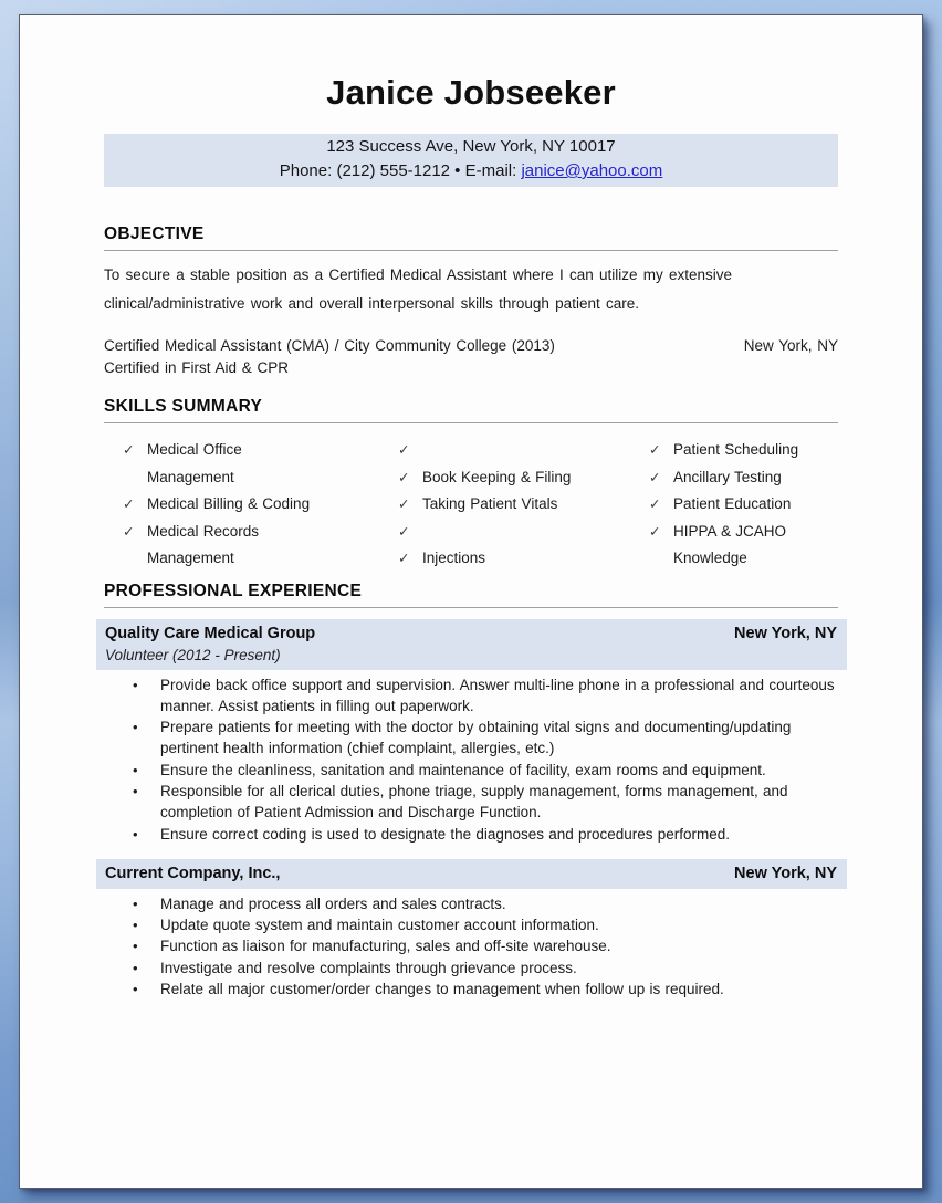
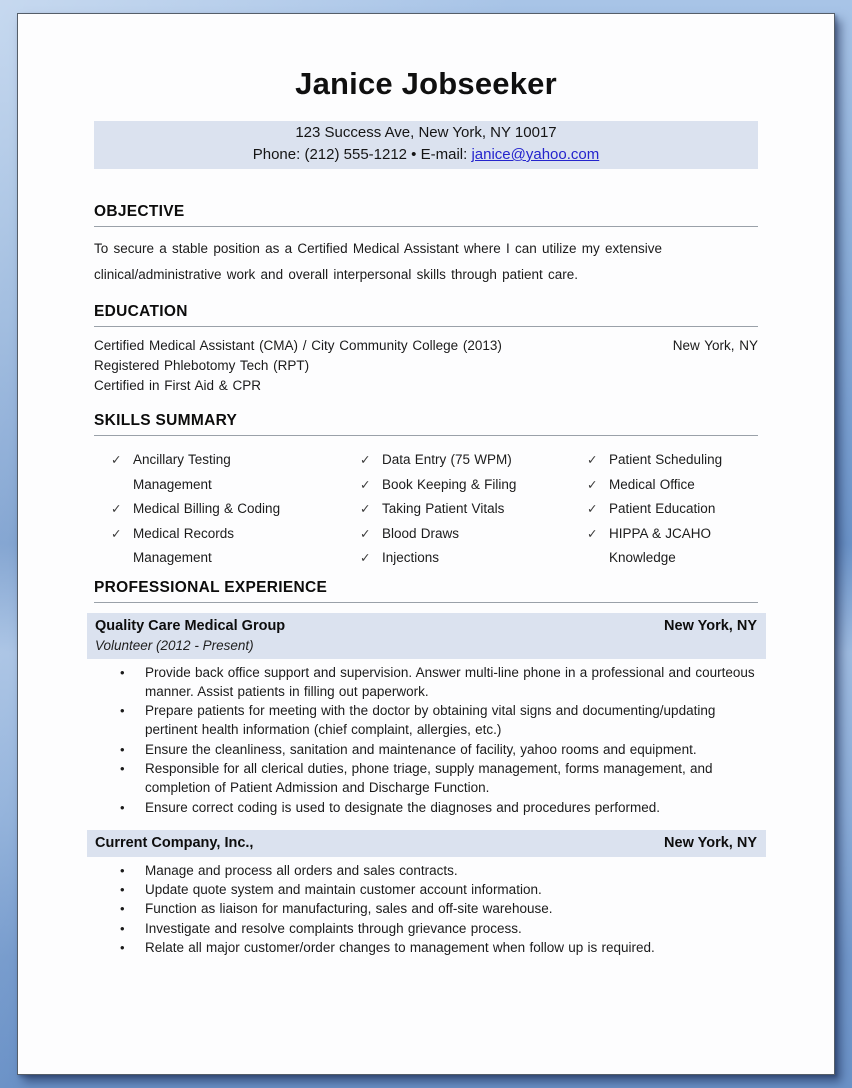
  Janice Jobseeker
  123 Success Ave, New York, NY 10017
  Phone: (212) 555-1212 • E-mail: janice@yahoo.com
  OBJECTIVE
  To secure a stable position as a Certified Medical Assistant where I can utilize my extensive clinical/administrative work and overall interpersonal skills through patient care.
+ EDUCATION
  Certified Medical Assistant (CMA) / City Community College (2013)
  New York, NY
+ Registered Phlebotomy Tech (RPT)
  Certified in First Aid & CPR
  SKILLS SUMMARY
  ✓
- Medical Office
+ Ancillary Testing
  Management
  ✓
  Medical Billing & Coding
  ✓
  Medical Records
  Management
  ✓
+ Data Entry (75 WPM)
  ✓
  Book Keeping & Filing
  ✓
  Taking Patient Vitals
  ✓
+ Blood Draws
  ✓
  Injections
  ✓
  Patient Scheduling
  ✓
- Ancillary Testing
+ Medical Office
  ✓
  Patient Education
  ✓
  HIPPA & JCAHO
  Knowledge
  PROFESSIONAL EXPERIENCE
  Quality Care Medical Group
  New York, NY
  Volunteer (2012 - Present)
  •
  Provide back office support and supervision. Answer multi-line phone in a professional and courteous manner. Assist patients in filling out paperwork.
  •
  Prepare patients for meeting with the doctor by obtaining vital signs and documenting/updating pertinent health information (chief complaint, allergies, etc.)
  •
- Ensure the cleanliness, sanitation and maintenance of facility, exam rooms and equipment.
+ Ensure the cleanliness, sanitation and maintenance of facility, yahoo rooms and equipment.
  •
  Responsible for all clerical duties, phone triage, supply management, forms management, and completion of Patient Admission and Discharge Function.
  •
  Ensure correct coding is used to designate the diagnoses and procedures performed.
  Current Company, Inc.,
  New York, NY
  •
  Manage and process all orders and sales contracts.
  •
  Update quote system and maintain customer account information.
  •
  Function as liaison for manufacturing, sales and off-site warehouse.
  •
  Investigate and resolve complaints through grievance process.
  •
  Relate all major customer/order changes to management when follow up is required.
